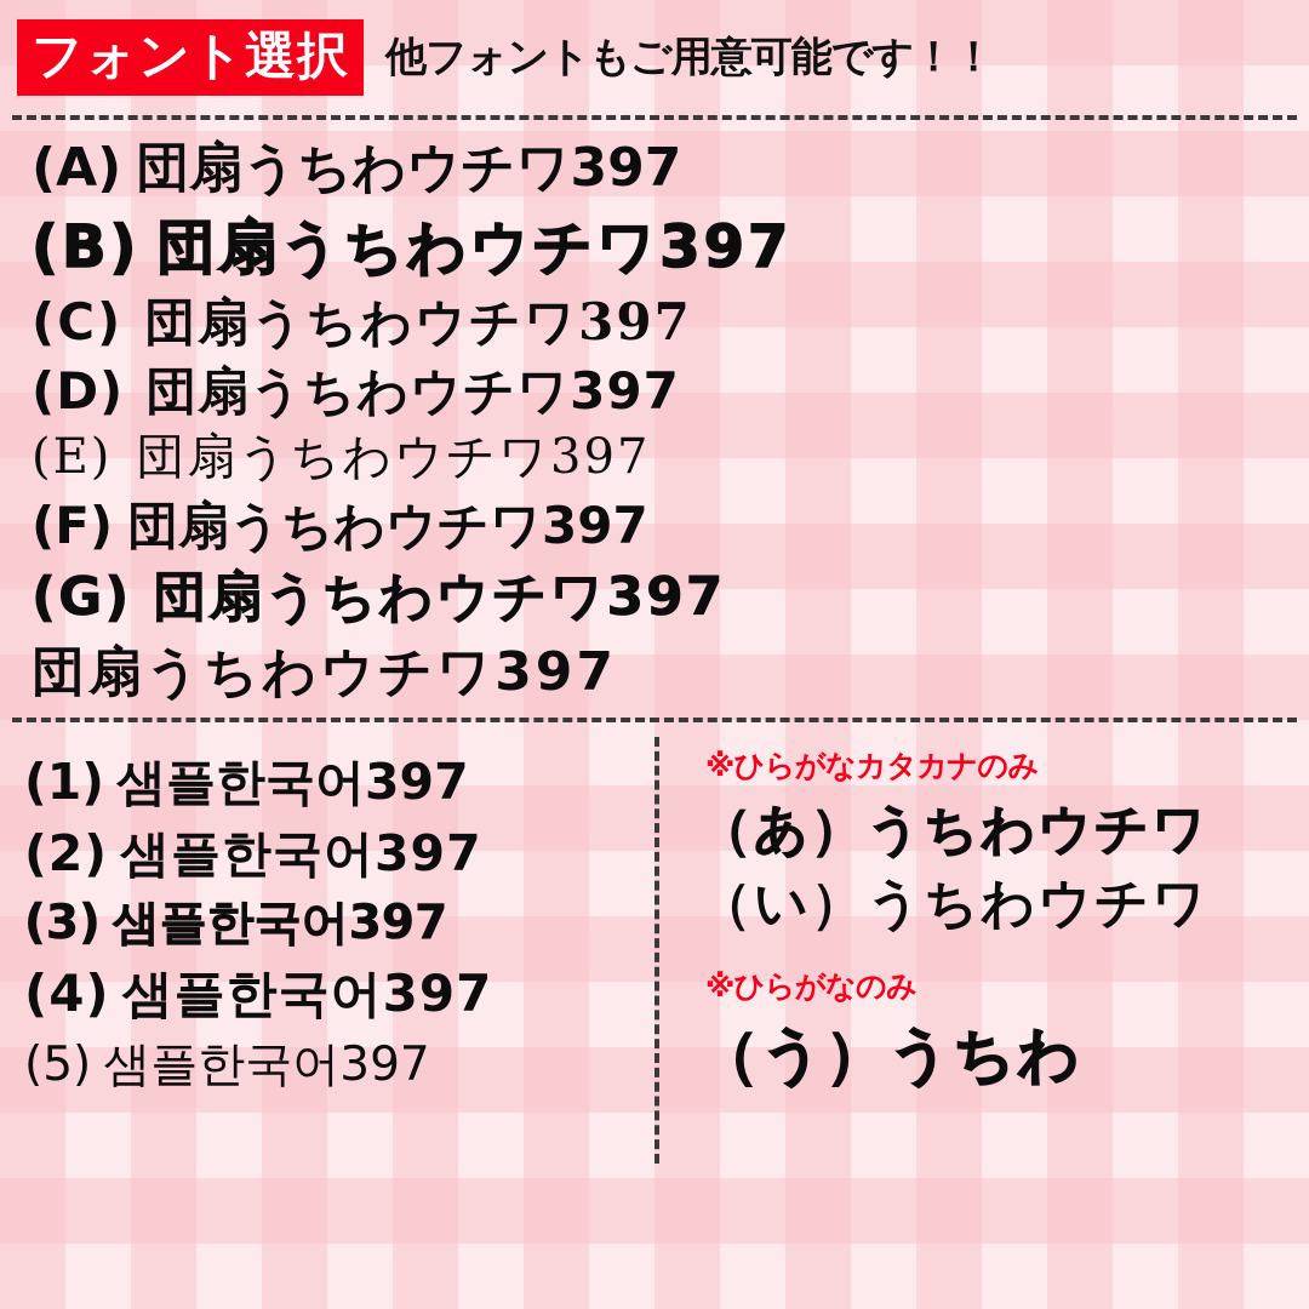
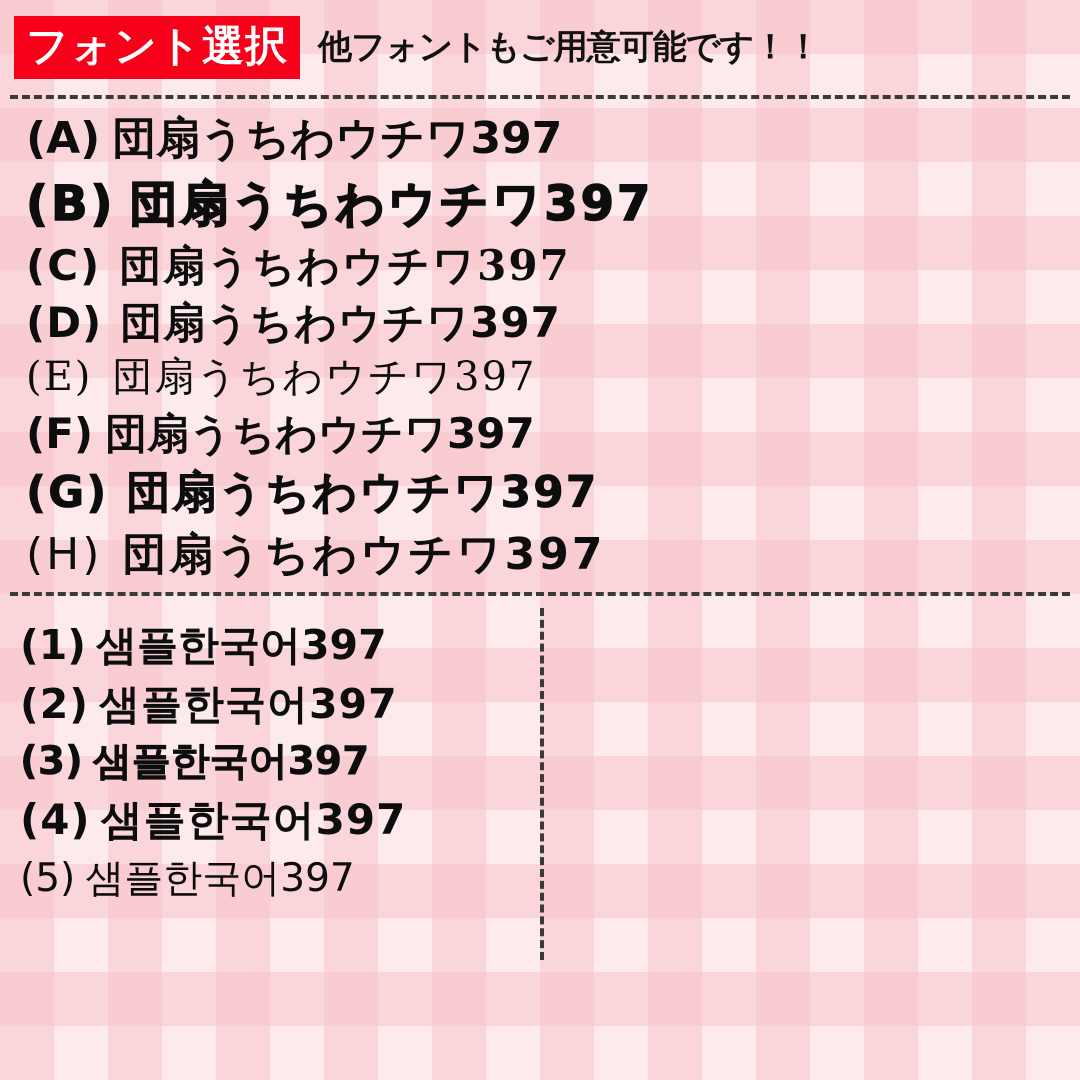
  フォント選択
  他フォントもご用意可能です！！
  (A)
  団扇うちわウチワ397
  (B)
  団扇うちわウチワ397
  (C)
  団扇うちわウチワ397
  (D)
  団扇うちわウチワ397
  (E)
  団扇うちわウチワ397
  (F)
  団扇うちわウチワ397
  (G)
  団扇うちわウチワ397
+ (H)
  団扇うちわウチワ397
  (1)
  샘플한국어397
  (2)
  샘플한국어397
  (3)
  샘플한국어397
  (4)
  샘플한국어397
  (5)
  샘플한국어397
- ※ひらがなカタカナのみ
- （あ）うちわウチワ
- （い）うちわウチワ
- ※ひらがなのみ
- （う）うちわ
